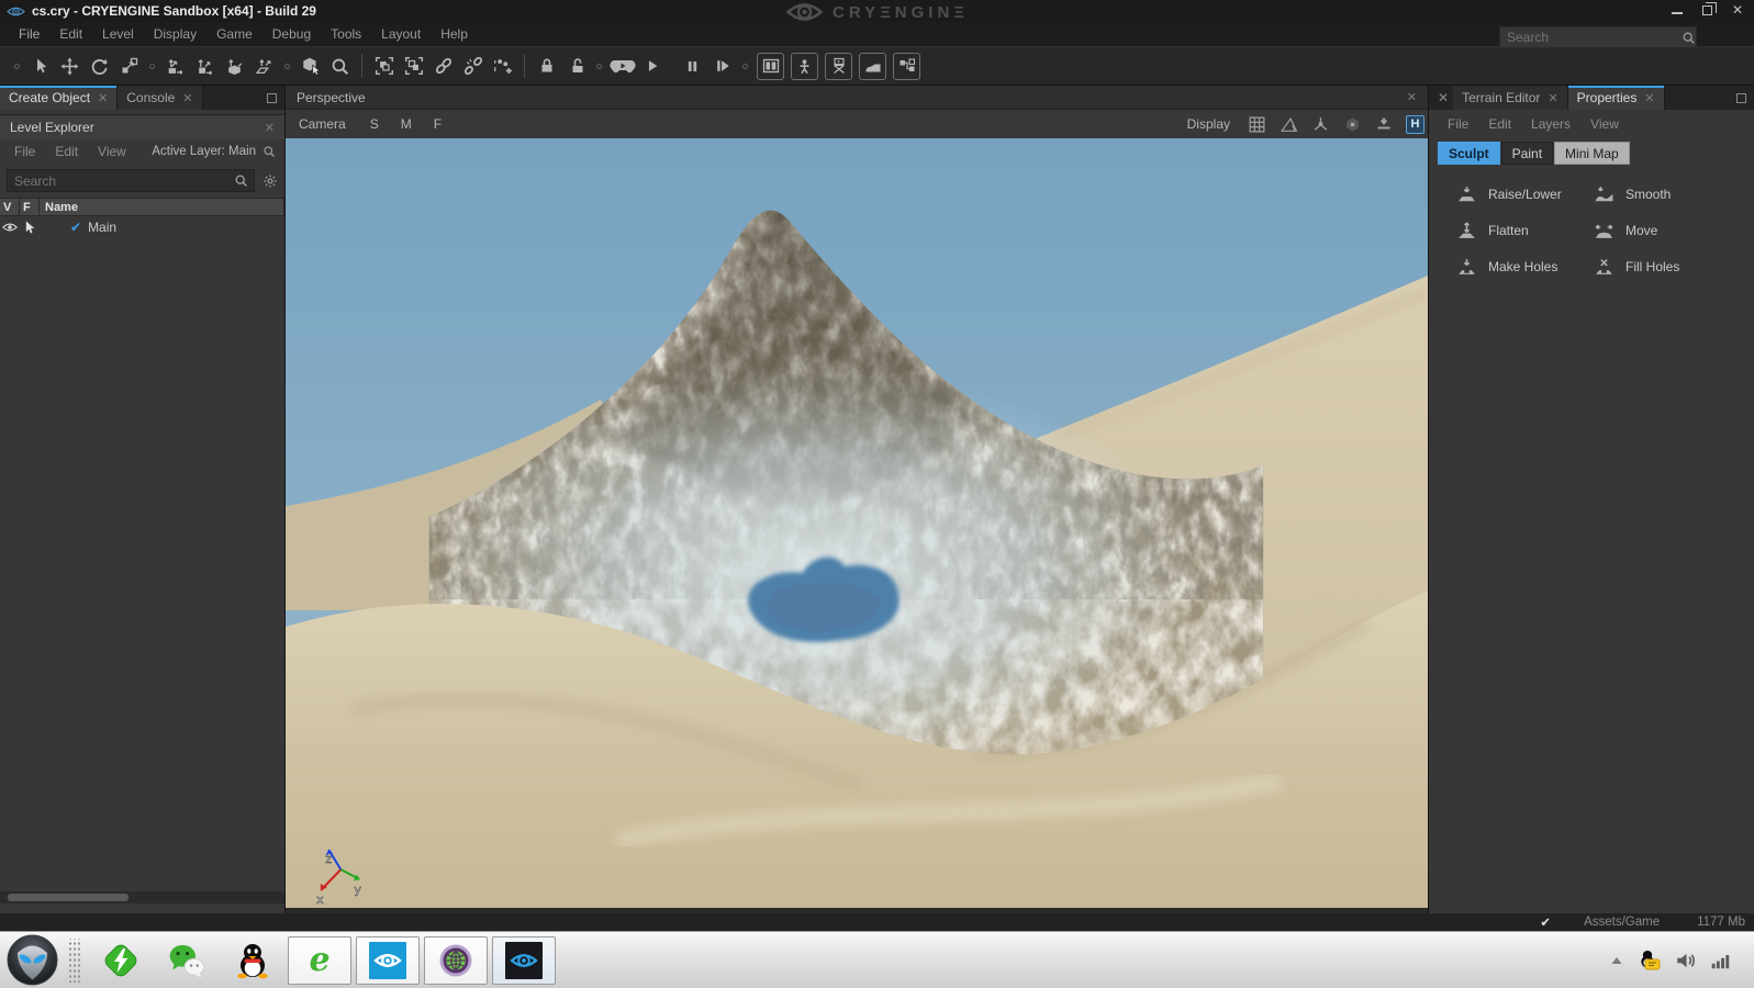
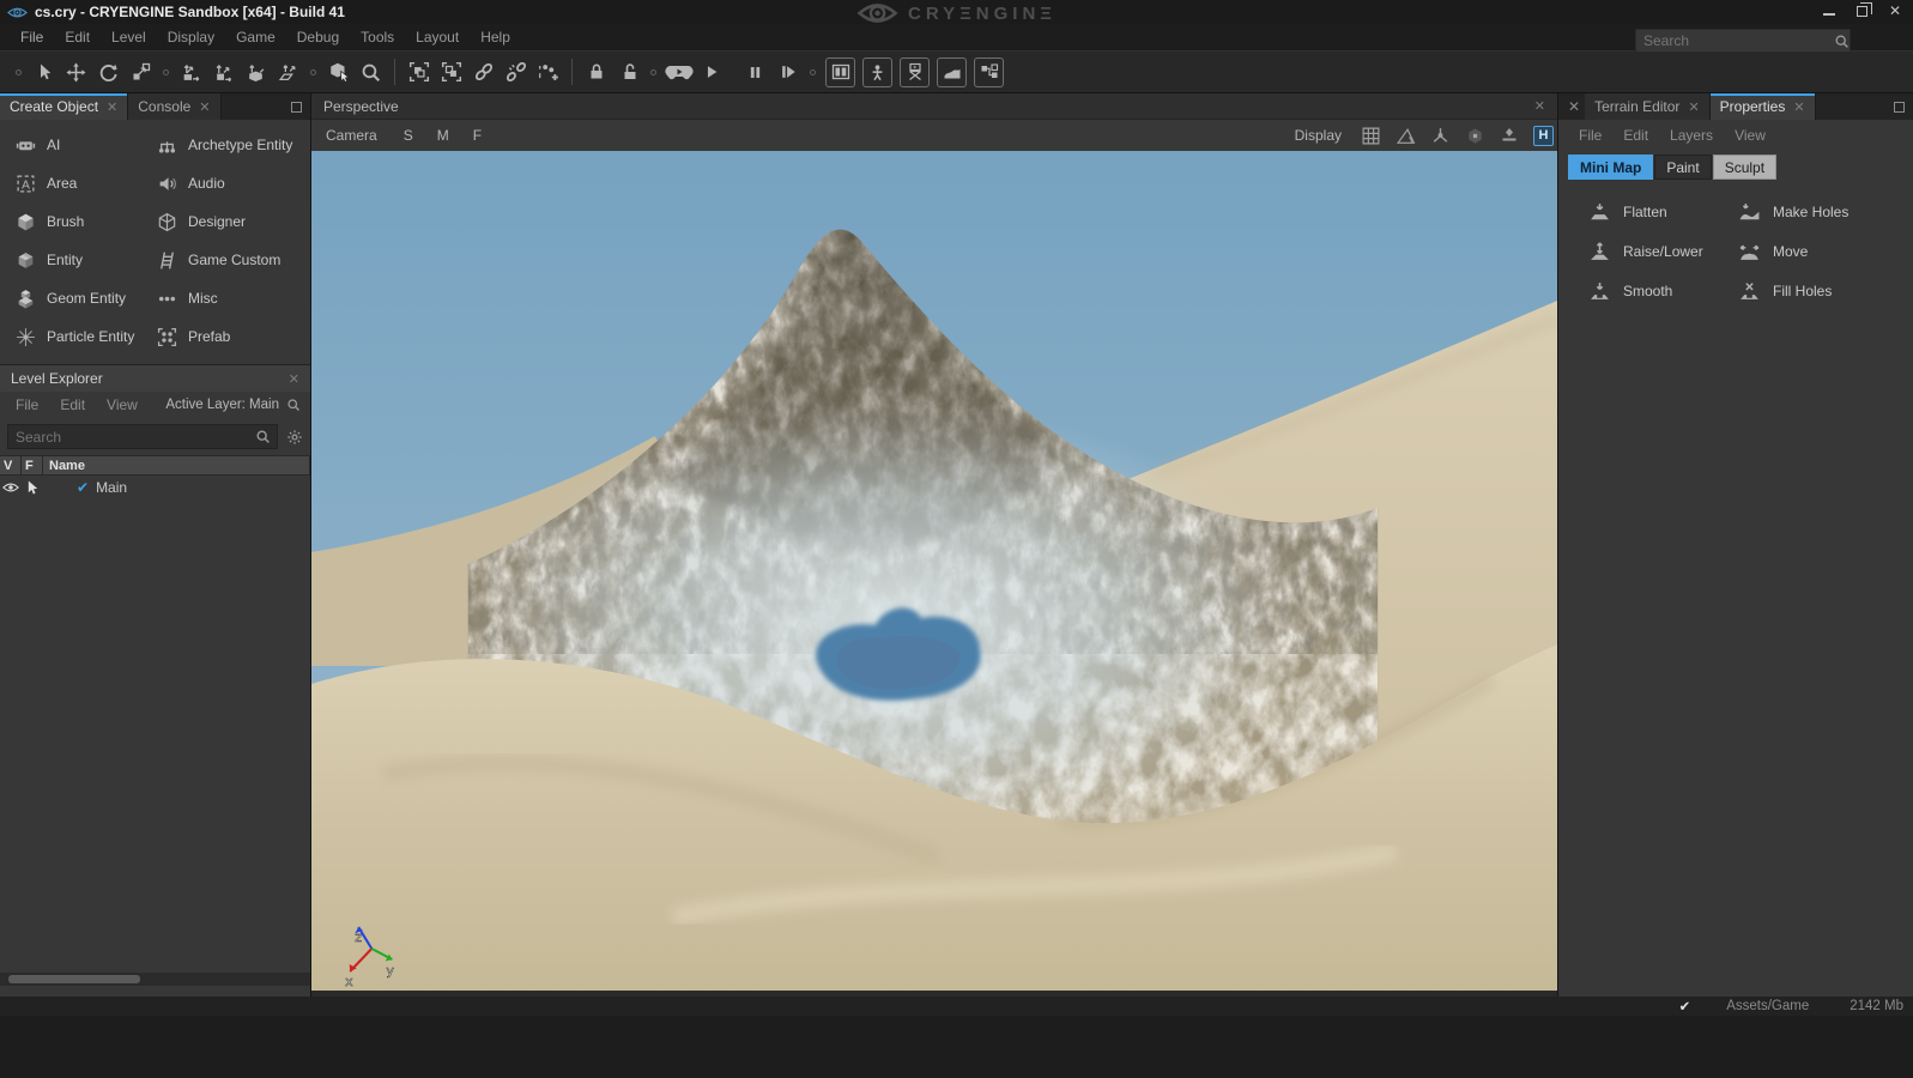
- cs.cry - CRYENGINE Sandbox [x64] - Build 29
+ cs.cry - CRYENGINE Sandbox [x64] - Build 41
  CRYΞNGINΞ
  ✕
  File
  Edit
  Level
  Display
  Game
  Debug
  Tools
  Layout
  Help
  Search
  Create Object
  ✕
  Console
  ✕
+ AI
+ Archetype Entity
+ A
+ Area
+ Audio
+ Brush
+ Designer
+ Entity
+ Game Custom
+ Geom Entity
+ Misc
+ Particle Entity
+ Prefab
  Level Explorer
  ✕
  File
  Edit
  View
  Active Layer: Main
  Search
  V
  F
  Name
  ✔
  Main
  Perspective
  ✕
  Camera
  S
  M
  F
  Display
  H
  z
  x
  y
  ✕
  Terrain Editor
  ✕
  Properties
  ✕
  File
  Edit
  Layers
  View
- Sculpt
+ Mini Map
  Paint
- Mini Map
+ Sculpt
- Raise/Lower
+ Flatten
- Smooth
+ Make Holes
- Flatten
+ Raise/Lower
  Move
- Make Holes
+ Smooth
  Fill Holes
  ✔
  Assets/Game
- 1177 Mb
+ 2142 Mb
- e
